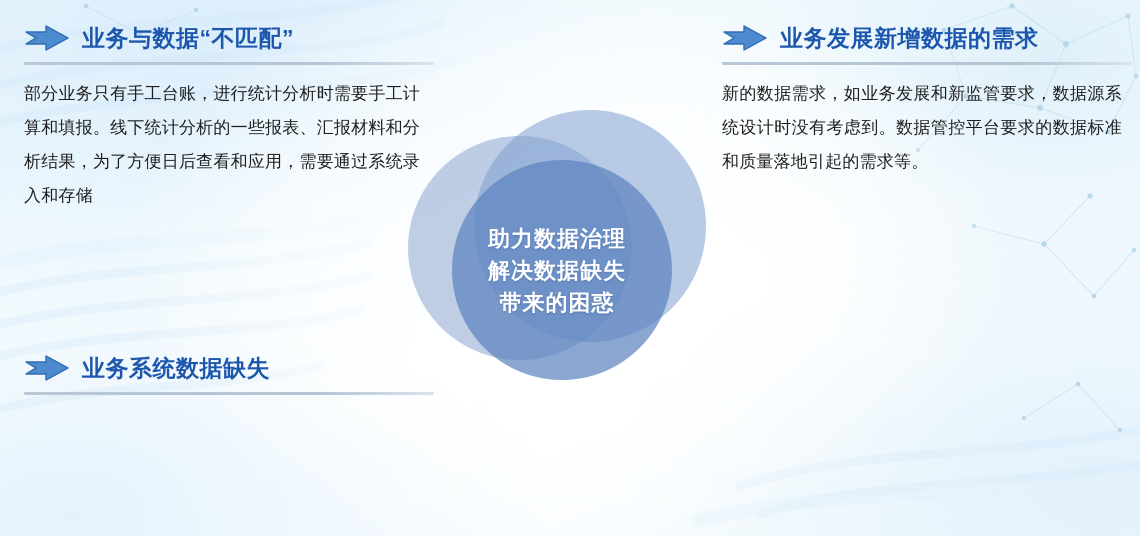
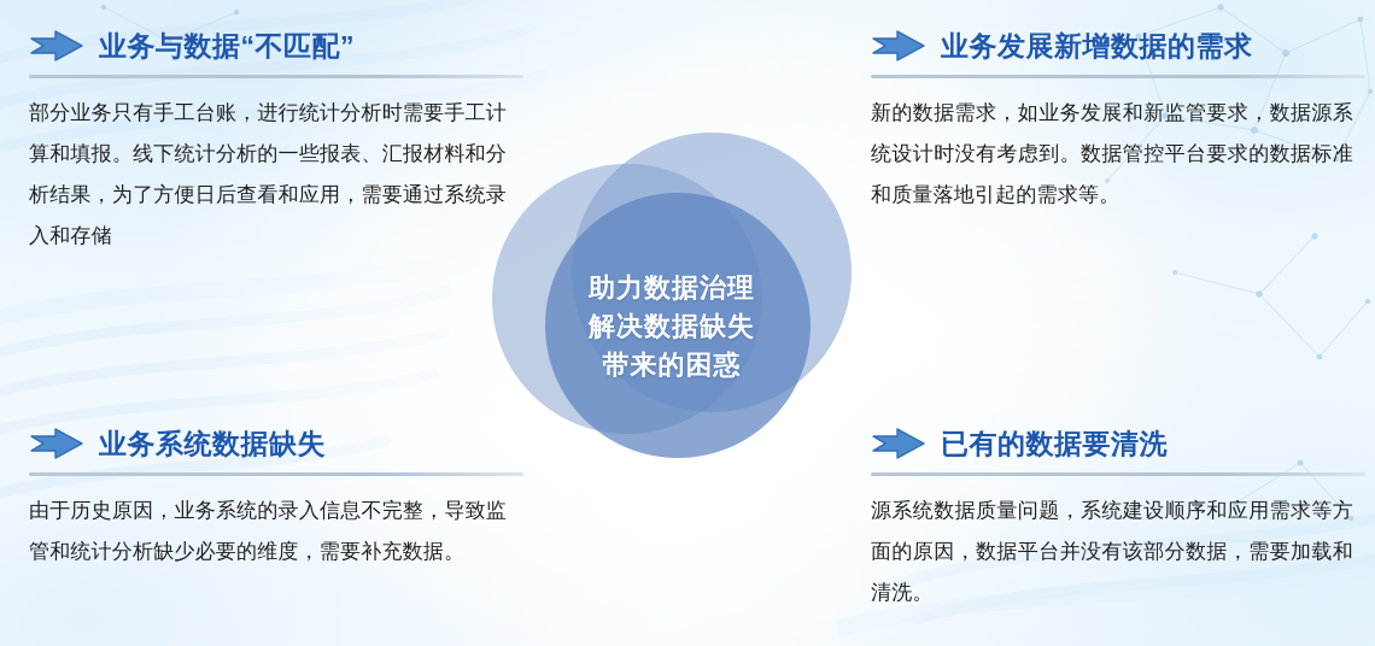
  助力数据治理
  解决数据缺失
  带来的困惑
  业务与数据“不匹配”
  部分业务只有手工台账，进行统计分析时需要手工计算和填报。线下统计分析的一些报表、汇报材料和分析结果，为了方便日后查看和应用，需要通过系统录入和存储
  业务发展新增数据的需求
  新的数据需求，如业务发展和新监管要求，数据源系统设计时没有考虑到。数据管控平台要求的数据标准和质量落地引起的需求等。
  业务系统数据缺失
+ 由于历史原因，业务系统的录入信息不完整，导致监管和统计分析缺少必要的维度，需要补充数据。
+ 已有的数据要清洗
+ 源系统数据质量问题，系统建设顺序和应用需求等方面的原因，数据平台并没有该部分数据，需要加载和清洗。
